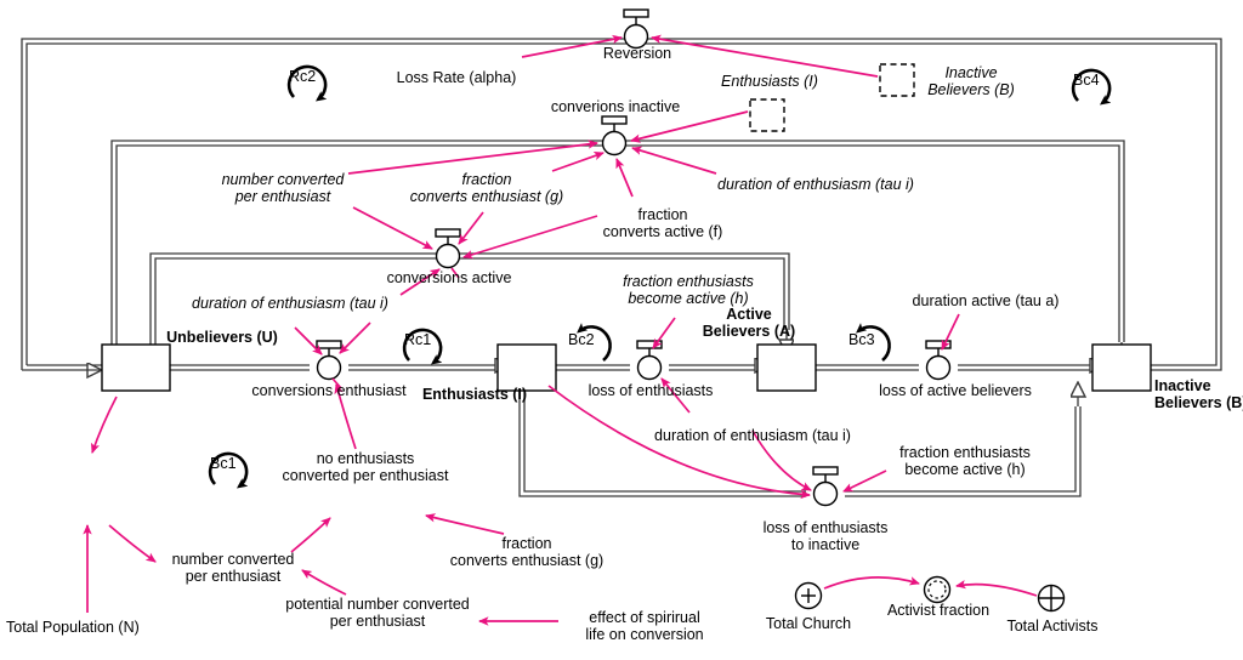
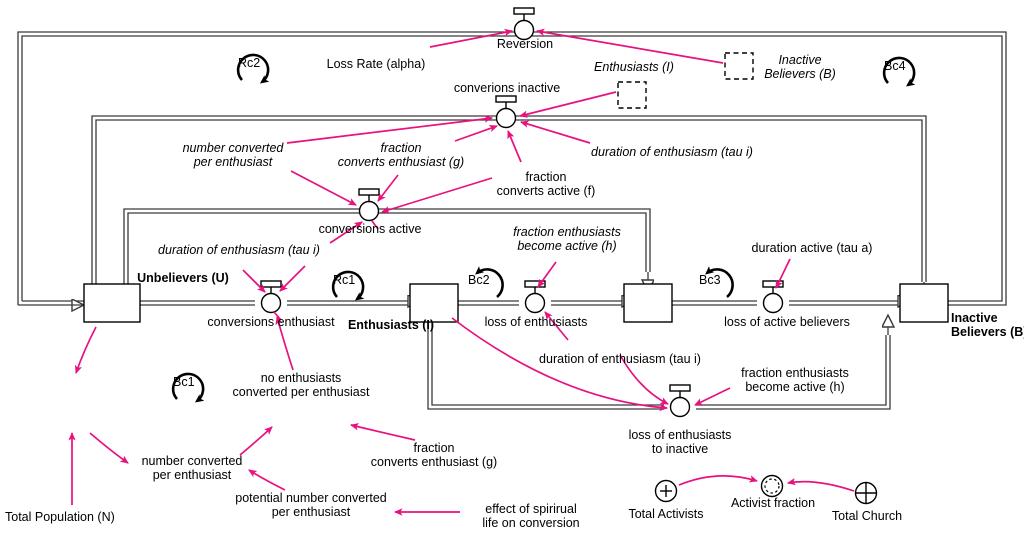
  Reversion
  converions inactive
  conversions active
  conversions enthusiast
  loss of enthusiasts
  loss of active believers
  loss of enthusiasts
  to inactive
  Unbelievers (U)
  Enthusiasts (I)
- Active
- Believers (A)
  Inactive
  Believers (B
  Enthusiasts (I)
  Inactive
  Believers (B)
  Loss Rate (alpha)
  number converted
  per enthusiast
  fraction
  converts enthusiast (g)
  fraction
  converts active (f)
  duration of enthusiasm (tau i)
  duration of enthusiasm (tau i)
  fraction enthusiasts
  become active (h)
  duration active (tau a)
  duration of enthusiasm (tau i)
  fraction enthusiasts
  become active (h)
  no enthusiasts
  converted per enthusiast
  fraction
  converts enthusiast (g)
  number converted
  per enthusiast
  potential number converted
  per enthusiast
  effect of spirirual
  life on conversion
  Total Population (N)
- Total Church
+ Total Activists
  Activist fraction
- Total Activists
+ Total Church
  Rc2
  Bc4
  Rc1
  Bc2
  Bc3
  Bc1
